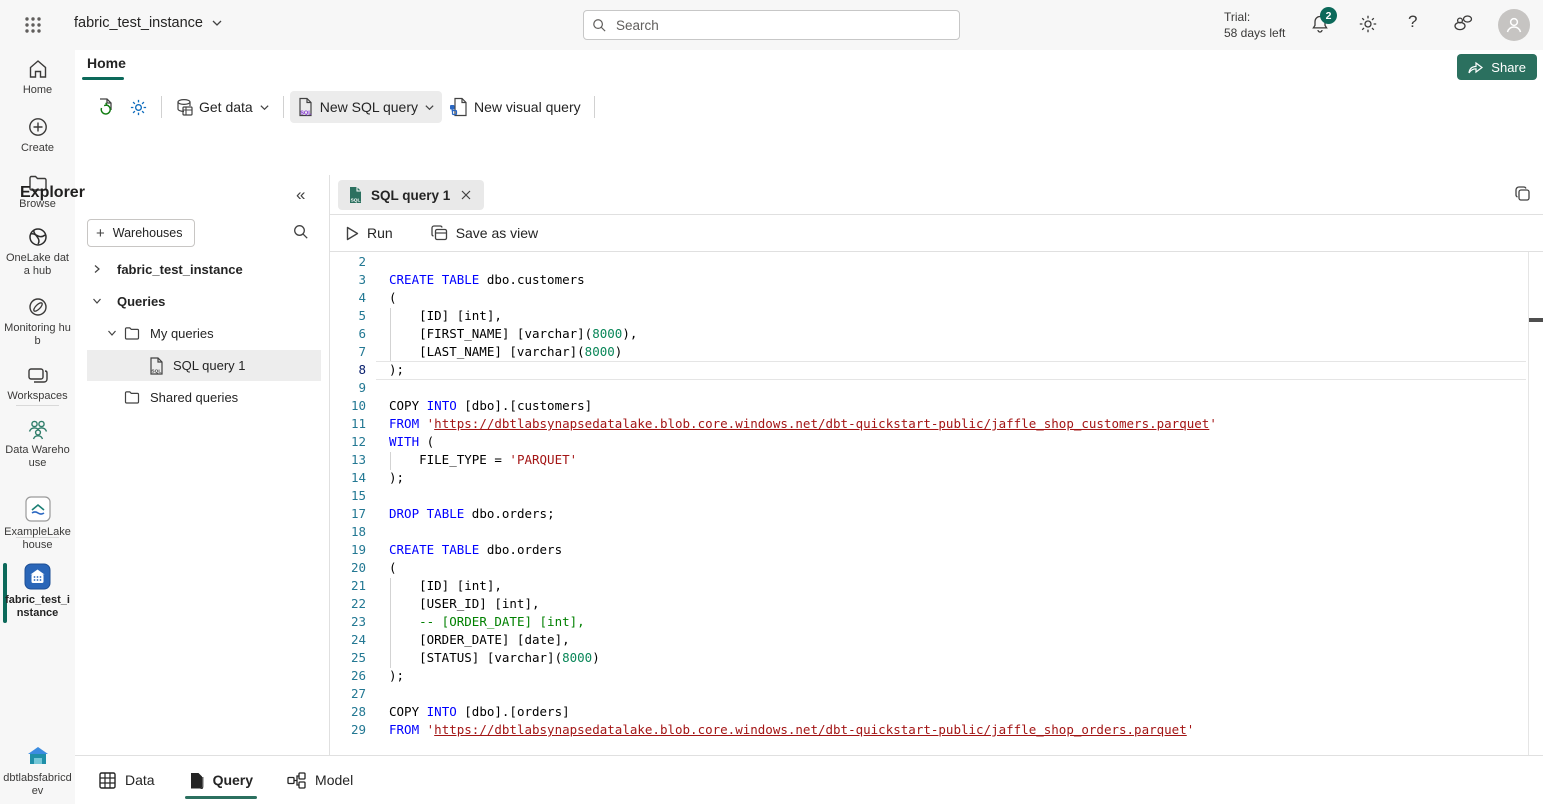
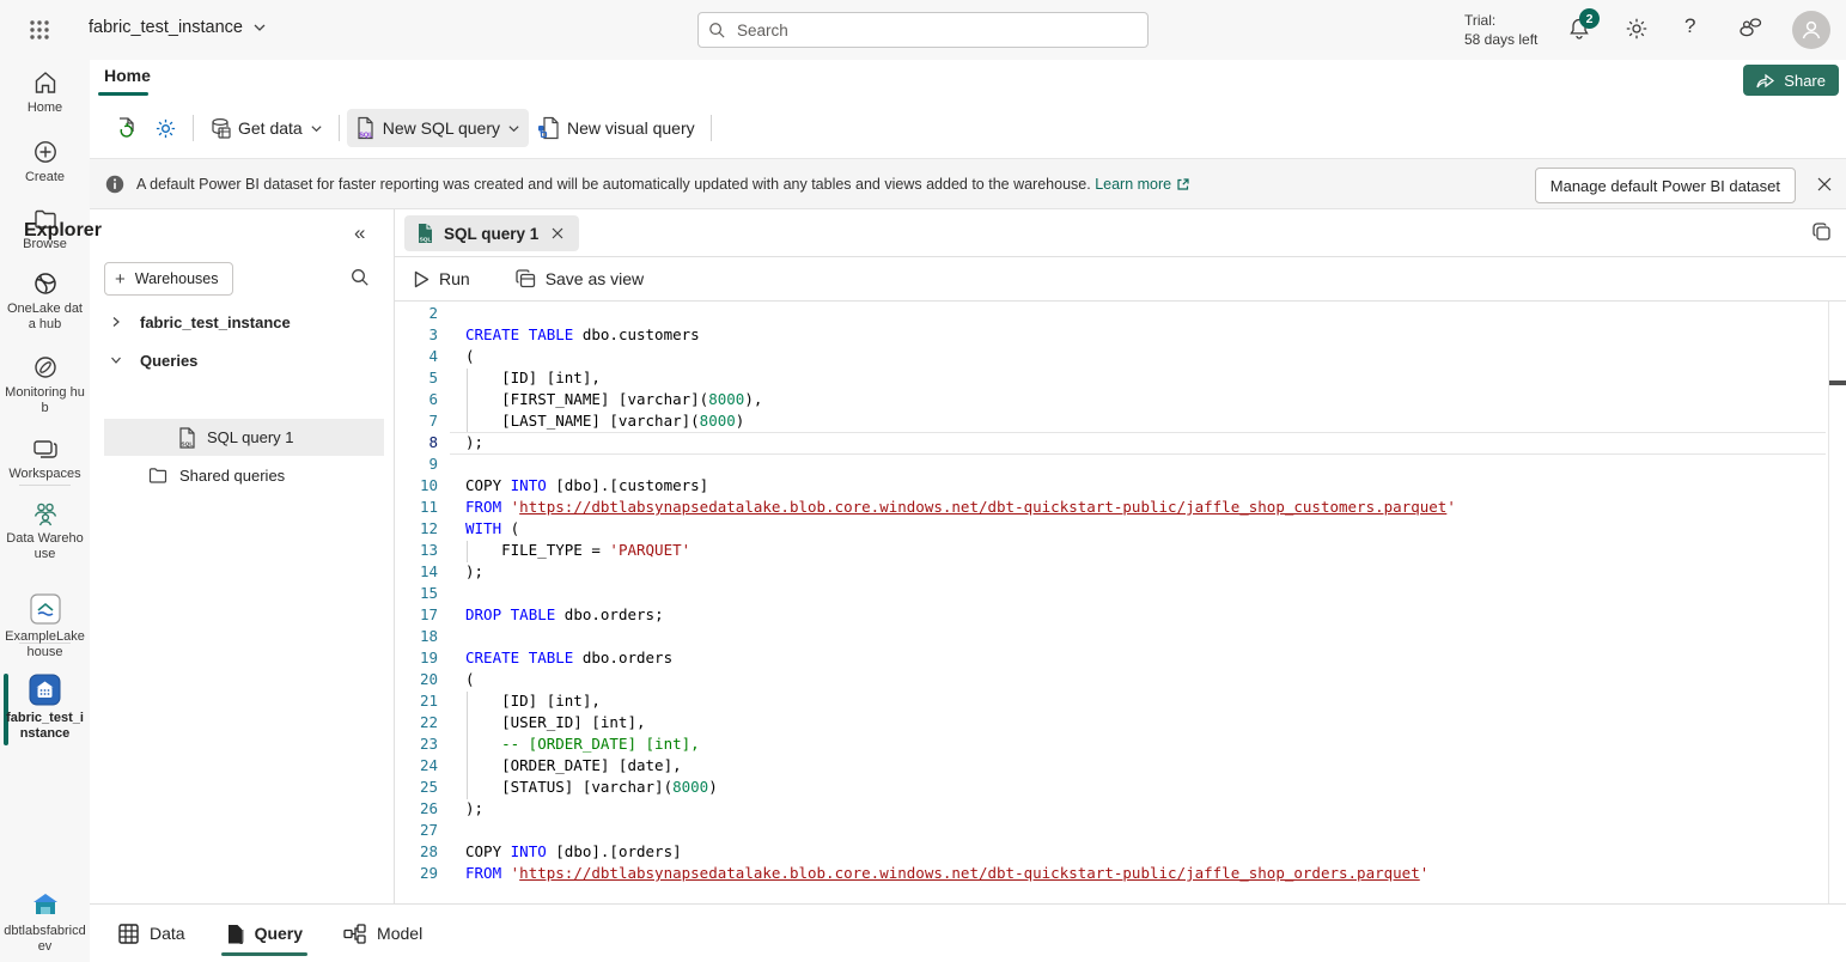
  fabric_test_instance
  Search
  Trial:
  58 days left
  2
  ?
  Home
  Share
  Get data
  New SQL query
  New visual query
+ A default Power BI dataset for faster reporting was created and will be automatically updated with any tables and views added to the warehouse. Learn more
+ Manage default Power BI dataset
  Home
  Create
  Browse
  OneLake data hub
  Monitoring hub
  Workspaces
  Data Warehouse
  ExampleLakehouse
  fabric_test_instance
  dbtlabsfabricdev
  Explorer
  «
  +
  Warehouses
  fabric_test_instance
  Queries
- My queries
  SQL query 1
  Shared queries
  SQL query 1
  Run
  Save as view
  2
  3
  CREATE TABLE dbo.customers
  4
  (
  5
  [ID] [int],
  6
  [FIRST_NAME] [varchar](8000),
  7
  [LAST_NAME] [varchar](8000)
  8
  );
  9
  10
  COPY INTO [dbo].[customers]
  11
  FROM 'https://dbtlabsynapsedatalake.blob.core.windows.net/dbt-quickstart-public/jaffle_shop_customers.parquet'
  12
  WITH (
  13
  FILE_TYPE = 'PARQUET'
  14
  );
  15
  17
  DROP TABLE dbo.orders;
  18
  19
  CREATE TABLE dbo.orders
  20
  (
  21
  [ID] [int],
  22
  [USER_ID] [int],
  23
  -- [ORDER_DATE] [int],
  24
  [ORDER_DATE] [date],
  25
  [STATUS] [varchar](8000)
  26
  );
  27
  28
  COPY INTO [dbo].[orders]
  29
  FROM 'https://dbtlabsynapsedatalake.blob.core.windows.net/dbt-quickstart-public/jaffle_shop_orders.parquet'
  Data
  Query
  Model
